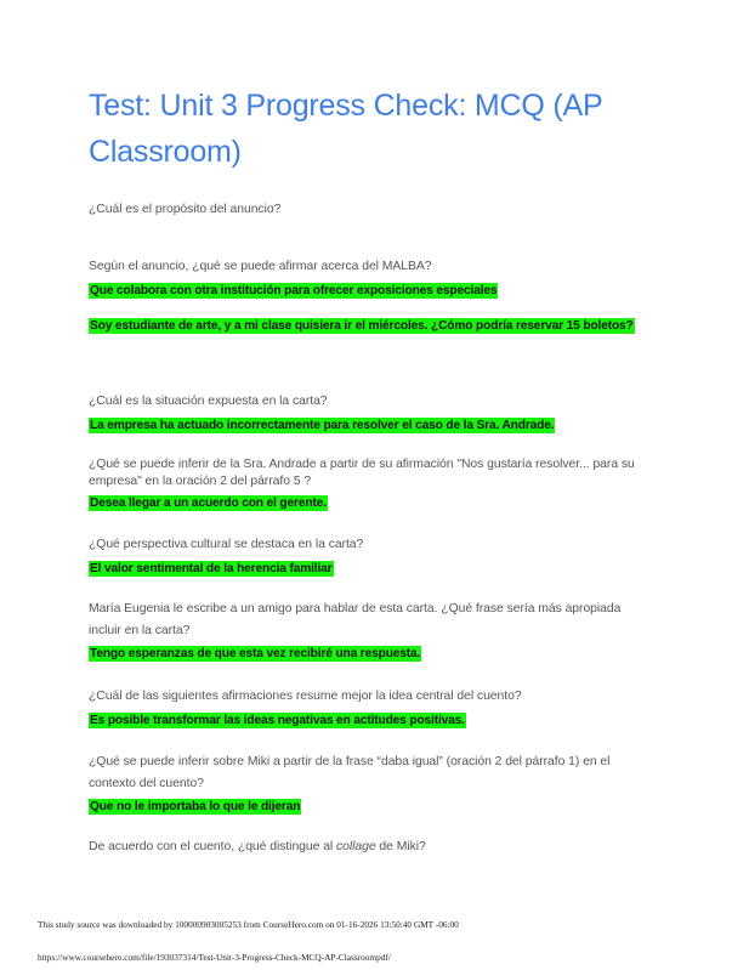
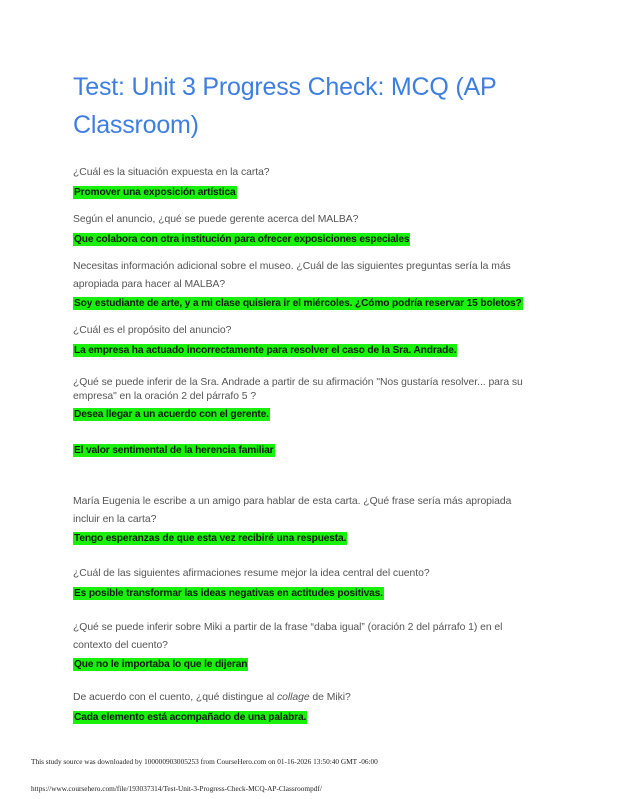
  Test: Unit 3 Progress Check: MCQ (AP Classroom)
- ¿Cuál es el propósito del anuncio?
+ ¿Cuál es la situación expuesta en la carta?
+ Promover una exposición artística
- Según el anuncio, ¿qué se puede afirmar acerca del MALBA?
+ Según el anuncio, ¿qué se puede gerente acerca del MALBA?
  Que colabora con otra institución para ofrecer exposiciones especiales
+ Necesitas información adicional sobre el museo. ¿Cuál de las siguientes preguntas sería la más apropiada para hacer al MALBA?
  Soy estudiante de arte, y a mi clase quisiera ir el miércoles. ¿Cómo podría reservar 15 boletos?
- ¿Cuál es la situación expuesta en la carta?
+ ¿Cuál es el propósito del anuncio?
  La empresa ha actuado incorrectamente para resolver el caso de la Sra. Andrade.
  ¿Qué se puede inferir de la Sra. Andrade a partir de su afirmación "Nos gustaría resolver... para su empresa" en la oración 2 del párrafo 5 ?
  Desea llegar a un acuerdo con el gerente.
- ¿Qué perspectiva cultural se destaca en la carta?
  El valor sentimental de la herencia familiar
  María Eugenia le escribe a un amigo para hablar de esta carta. ¿Qué frase sería más apropiada incluir en la carta?
  Tengo esperanzas de que esta vez recibiré una respuesta.
  ¿Cuál de las siguientes afirmaciones resume mejor la idea central del cuento?
  Es posible transformar las ideas negativas en actitudes positivas.
  ¿Qué se puede inferir sobre Miki a partir de la frase “daba igual” (oración 2 del párrafo 1) en el contexto del cuento?
  Que no le importaba lo que le dijeran
  De acuerdo con el cuento, ¿qué distingue al collage de Miki?
+ Cada elemento está acompañado de una palabra.
  This study source was downloaded by 100000903005253 from CourseHero.com on 01-16-2026 13:50:40 GMT -06:00
  https://www.coursehero.com/file/193037314/Test-Unit-3-Progress-Check-MCQ-AP-Classroompdf/
